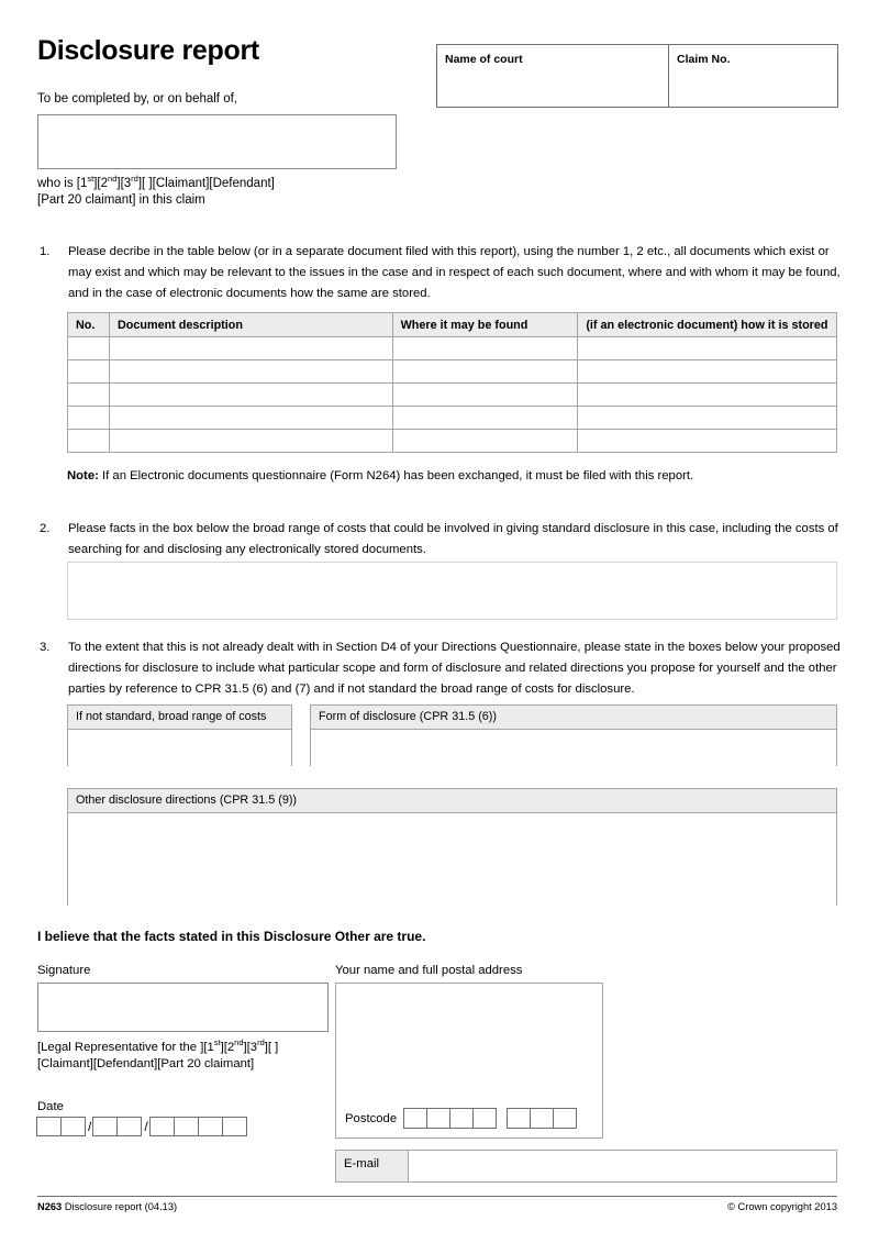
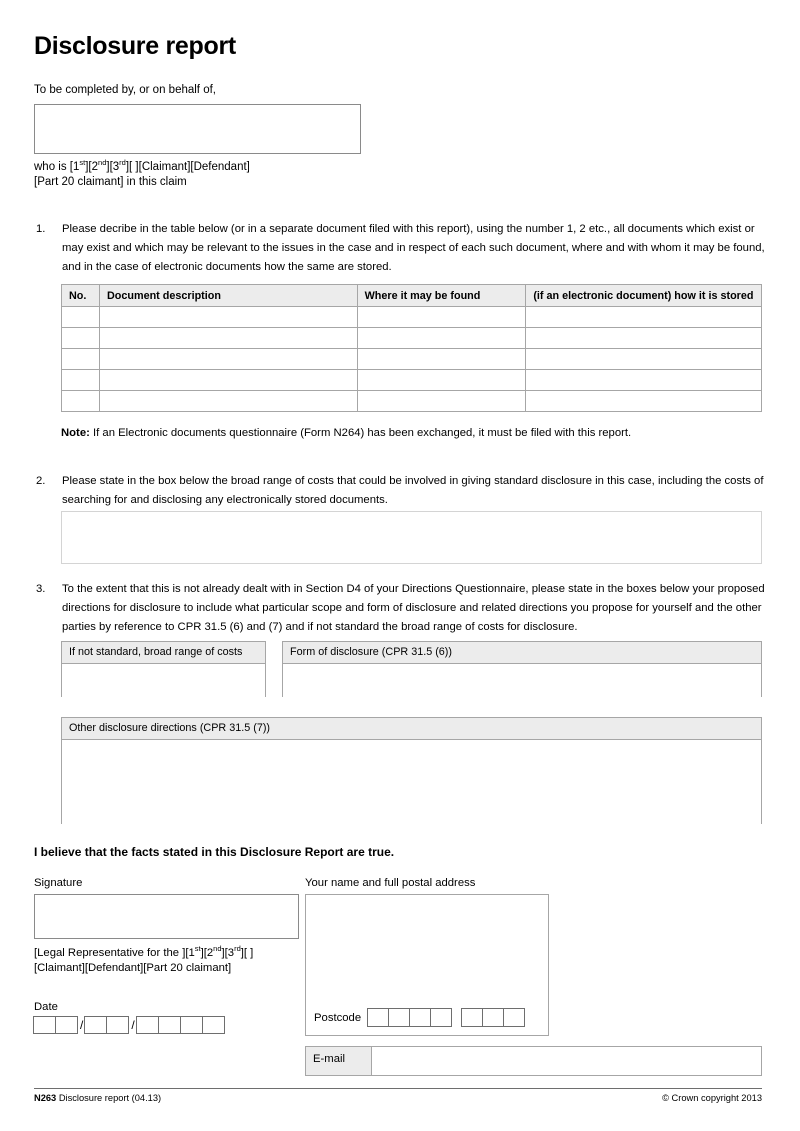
  Disclosure report
  To be completed by, or on behalf of,
  who is [1st][2nd][3rd][ ][Claimant][Defendant]
  [Part 20 claimant] in this claim
- Name of court
- Claim No.
  1.
  Please decribe in the table below (or in a separate document filed with this report), using the number 1, 2 etc., all documents which exist or may exist and which may be relevant to the issues in the case and in respect of each such document, where and with whom it may be found, and in the case of electronic documents how the same are stored.
  No.	Document description	Where it may be found	(if an electronic document) how it is stored
  Note: If an Electronic documents questionnaire (Form N264) has been exchanged, it must be filed with this report.
  2.
- Please facts in the box below the broad range of costs that could be involved in giving standard disclosure in this case, including the costs of searching for and disclosing any electronically stored documents.
+ Please state in the box below the broad range of costs that could be involved in giving standard disclosure in this case, including the costs of searching for and disclosing any electronically stored documents.
  3.
  To the extent that this is not already dealt with in Section D4 of your Directions Questionnaire, please state in the boxes below your proposed directions for disclosure to include what particular scope and form of disclosure and related directions you propose for yourself and the other parties by reference to CPR 31.5 (6) and (7) and if not standard the broad range of costs for disclosure.
  If not standard, broad range of costs
  Form of disclosure (CPR 31.5 (6))
- Other disclosure directions (CPR 31.5 (9))
+ Other disclosure directions (CPR 31.5 (7))
- I believe that the facts stated in this Disclosure Other are true.
+ I believe that the facts stated in this Disclosure Report are true.
  Signature
  [Legal Representative for the ][1st][2nd][3rd][ ]
  [Claimant][Defendant][Part 20 claimant]
  Date
  /
  /
  Your name and full postal address
  Postcode
  E-mail
  N263 Disclosure report (04.13)
  © Crown copyright 2013
